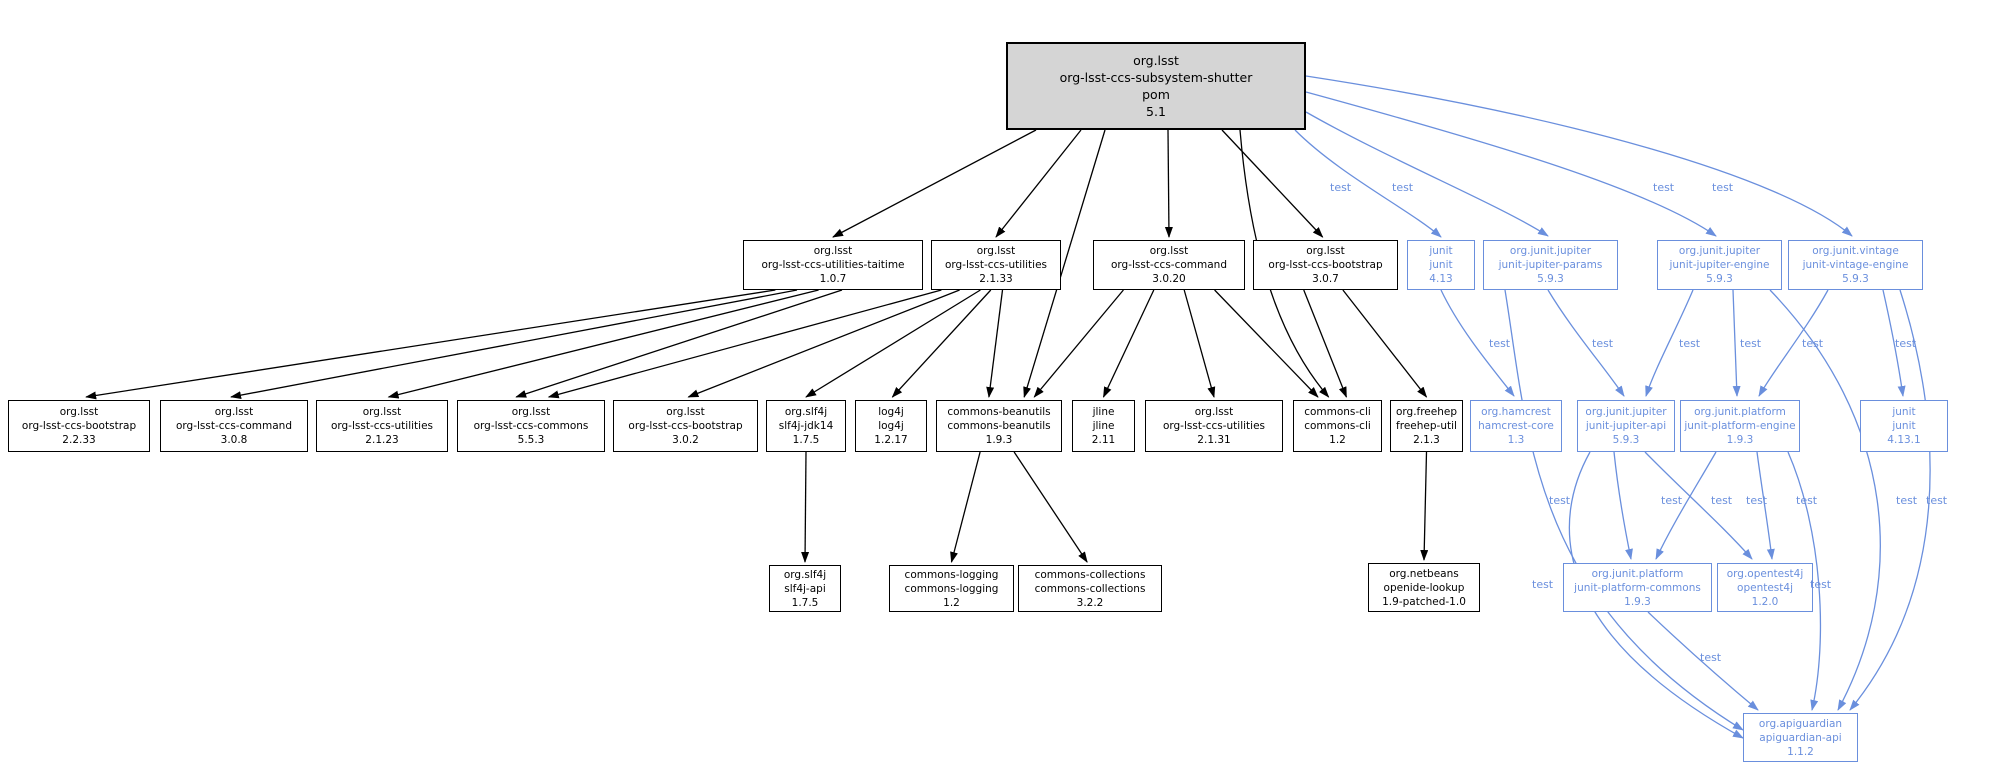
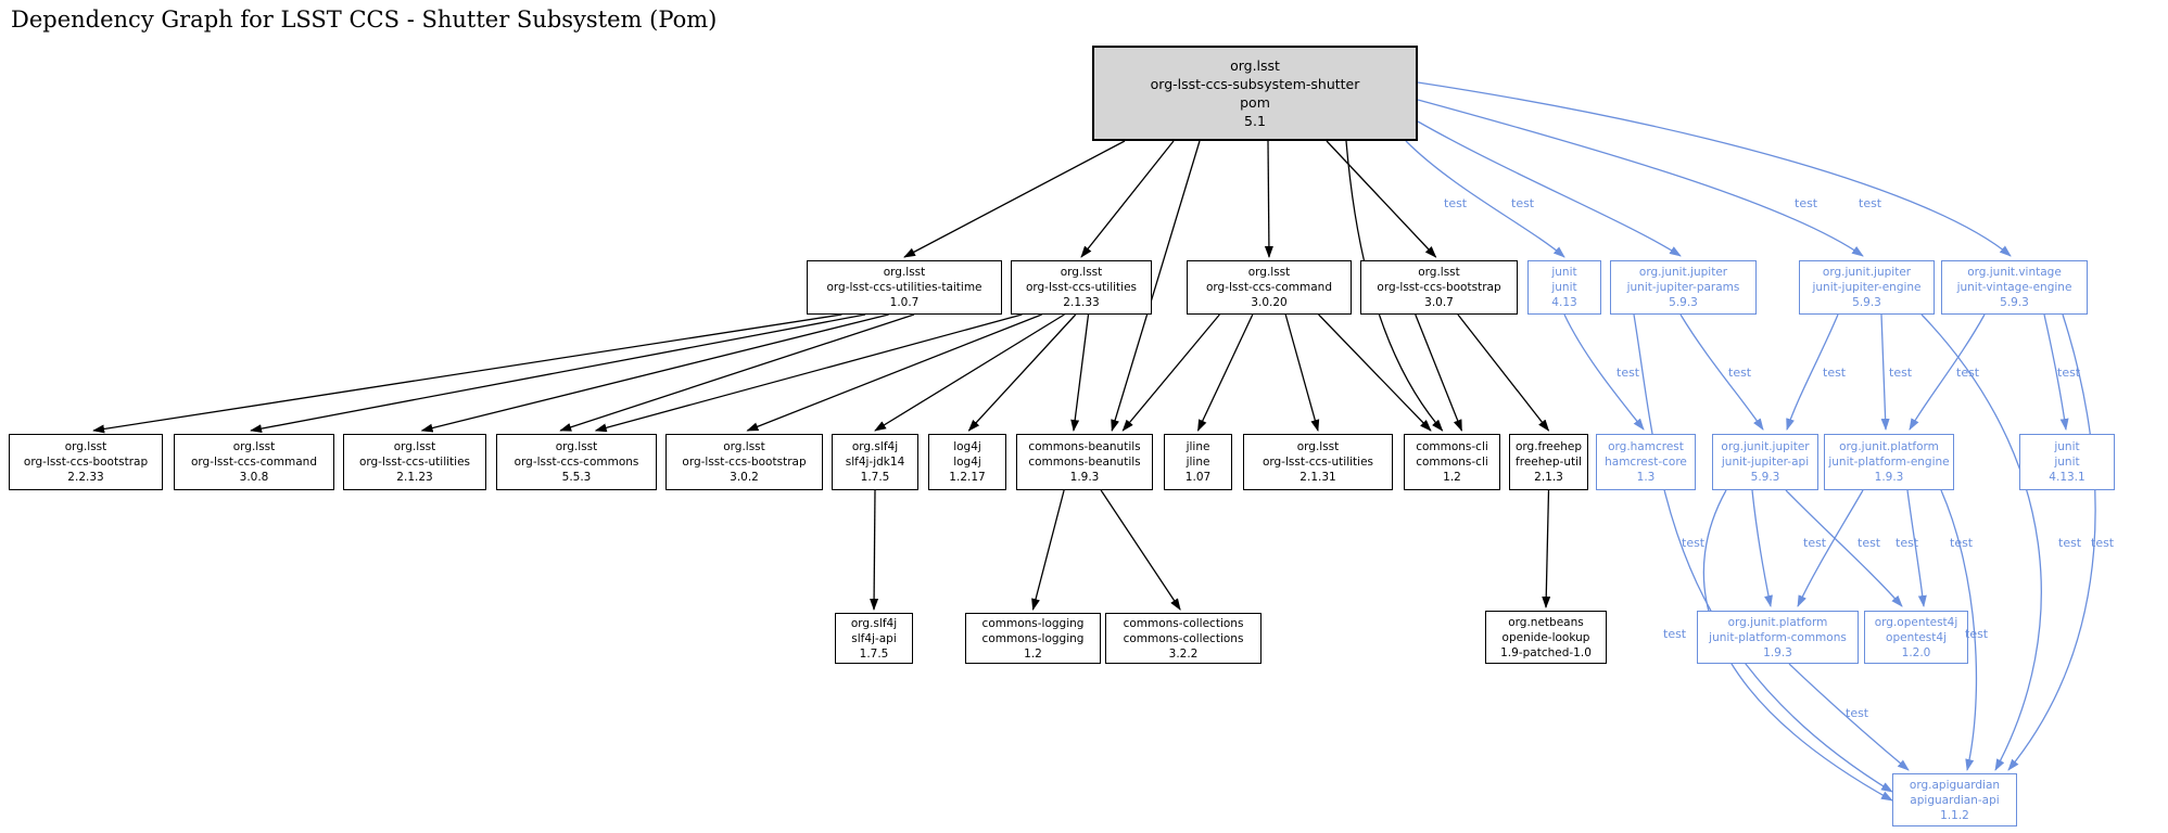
+ Dependency Graph for LSST CCS - Shutter Subsystem (Pom)
  org.lsst
  org-lsst-ccs-subsystem-shutter
  pom
  5.1
  org.lsst
  org-lsst-ccs-utilities-taitime
  1.0.7
  org.lsst
  org-lsst-ccs-utilities
  2.1.33
  org.lsst
  org-lsst-ccs-command
  3.0.20
  org.lsst
  org-lsst-ccs-bootstrap
  3.0.7
  junit
  junit
  4.13
  org.junit.jupiter
  junit-jupiter-params
  5.9.3
  org.junit.jupiter
  junit-jupiter-engine
  5.9.3
  org.junit.vintage
  junit-vintage-engine
  5.9.3
  org.lsst
  org-lsst-ccs-bootstrap
  2.2.33
  org.lsst
  org-lsst-ccs-command
  3.0.8
  org.lsst
  org-lsst-ccs-utilities
  2.1.23
  org.lsst
  org-lsst-ccs-commons
  5.5.3
  org.lsst
  org-lsst-ccs-bootstrap
  3.0.2
  org.slf4j
  slf4j-jdk14
  1.7.5
  log4j
  log4j
  1.2.17
  commons-beanutils
  commons-beanutils
  1.9.3
  jline
  jline
- 2.11
+ 1.07
  org.lsst
  org-lsst-ccs-utilities
  2.1.31
  commons-cli
  commons-cli
  1.2
  org.freehep
  freehep-util
  2.1.3
  org.hamcrest
  hamcrest-core
  1.3
  org.junit.jupiter
  junit-jupiter-api
  5.9.3
  org.junit.platform
  junit-platform-engine
  1.9.3
  junit
  junit
  4.13.1
  org.slf4j
  slf4j-api
  1.7.5
  commons-logging
  commons-logging
  1.2
  commons-collections
  commons-collections
  3.2.2
  org.netbeans
  openide-lookup
  1.9-patched-1.0
  org.junit.platform
  junit-platform-commons
  1.9.3
  org.opentest4j
  opentest4j
  1.2.0
  org.apiguardian
  apiguardian-api
  1.1.2
  test
  test
  test
  test
  test
  test
  test
  test
  test
  test
  test
  test
  test
  test
  test
  test
  test
  test
  test
  test
